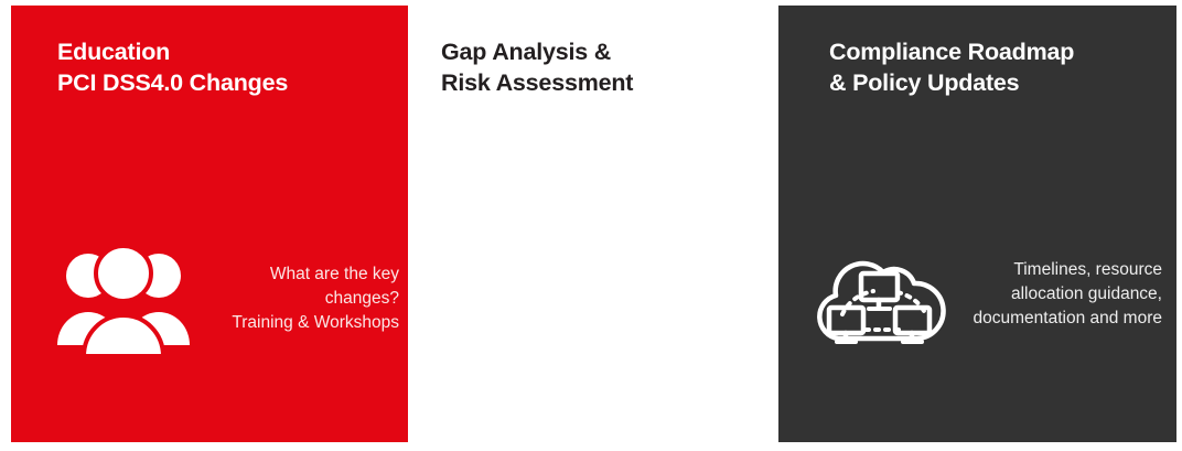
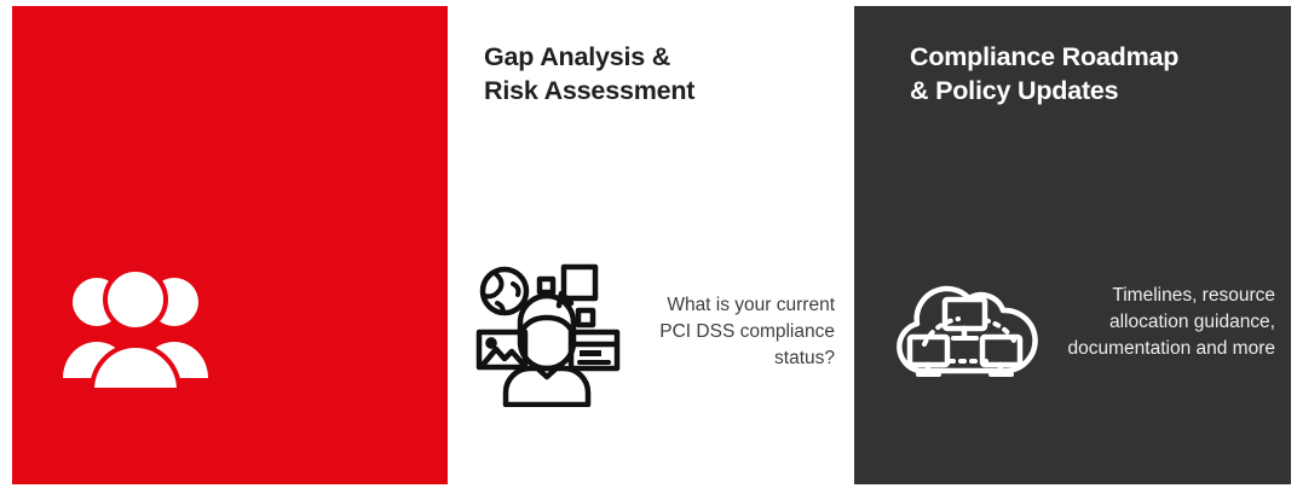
- Education
- PCI DSS4.0 Changes
- What are the key changes?
- Training & Workshops
  Gap Analysis &
  Risk Assessment
+ What is your current PCI DSS compliance status?
  Compliance Roadmap
  & Policy Updates
  Timelines, resource allocation guidance, documentation and more
